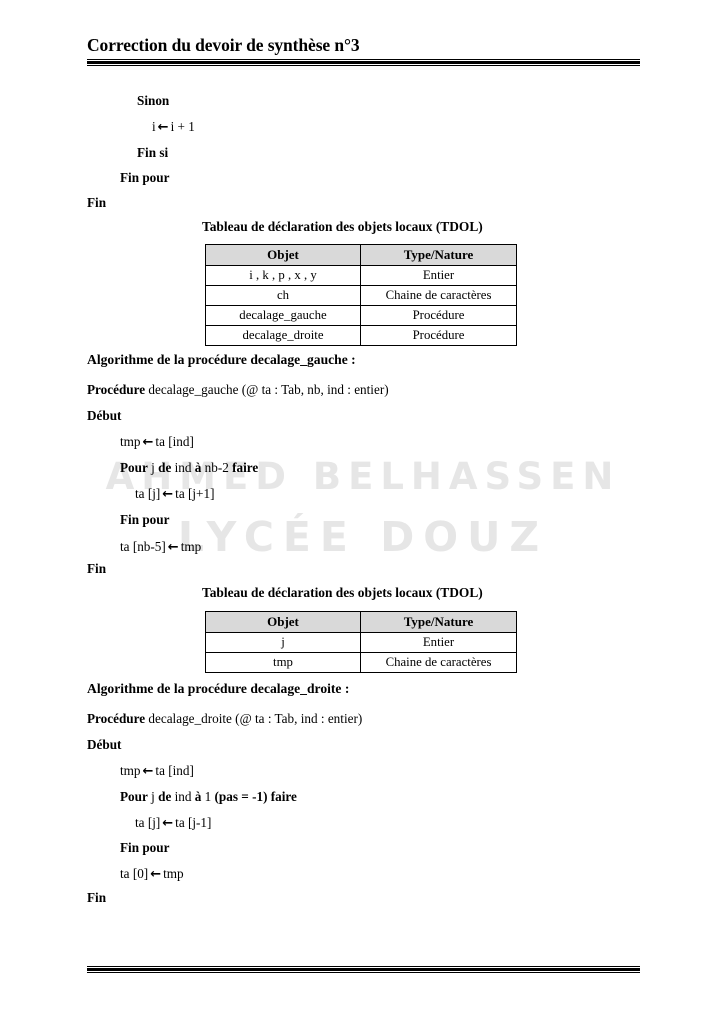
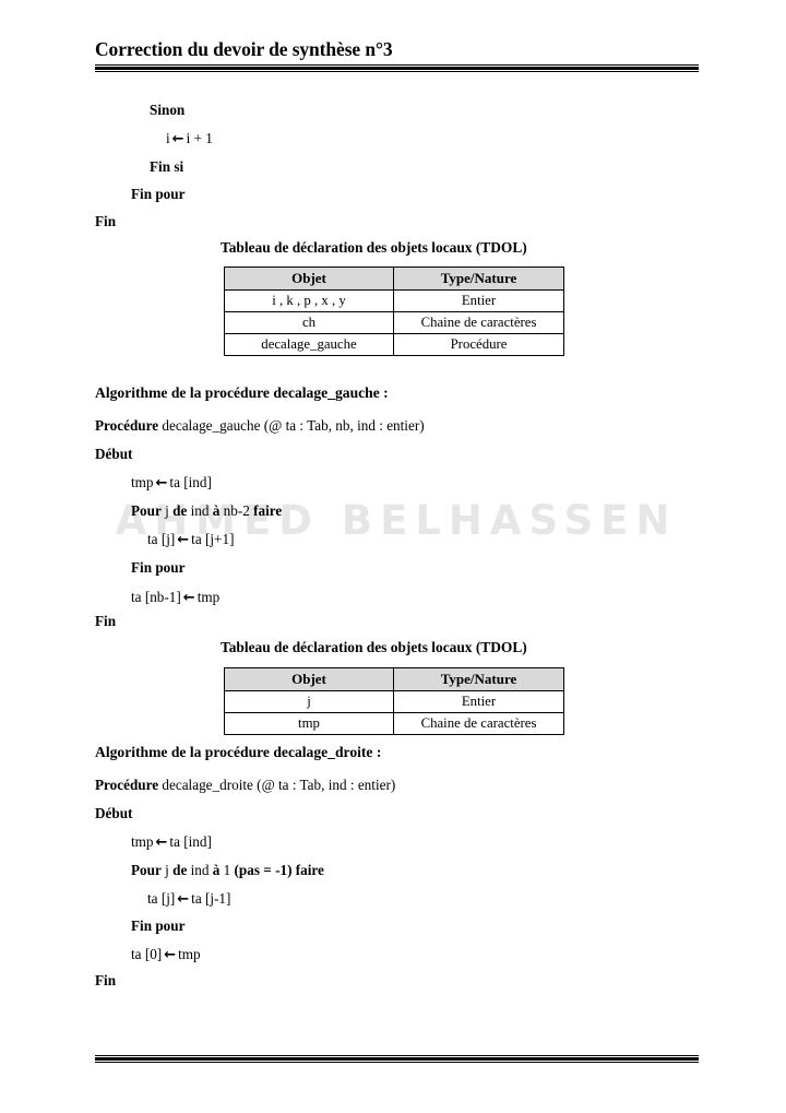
  AHMED BELHASSEN
- LYCÉE DOUZ
  Correction du devoir de synthèse n°3
  Sinon
  i ← i + 1
  Fin si
  Fin pour
  Fin
  Tableau de déclaration des objets locaux (TDOL)
  Objet	Type/Nature
  i , k , p , x , y	Entier
  ch	Chaine de caractères
  decalage_gauche	Procédure
- decalage_droite	Procédure
  Algorithme de la procédure decalage_gauche :
  Procédure decalage_gauche (@ ta : Tab, nb, ind : entier)
  Début
  tmp ← ta [ind]
  Pour j de ind à nb-2 faire
  ta [j] ← ta [j+1]
  Fin pour
- ta [nb-5] ← tmp
+ ta [nb-1] ← tmp
  Fin
  Tableau de déclaration des objets locaux (TDOL)
  Objet	Type/Nature
  j	Entier
  tmp	Chaine de caractères
  Algorithme de la procédure decalage_droite :
  Procédure decalage_droite (@ ta : Tab, ind : entier)
  Début
  tmp ← ta [ind]
  Pour j de ind à 1 (pas = -1) faire
  ta [j] ← ta [j-1]
  Fin pour
  ta [0] ← tmp
  Fin
